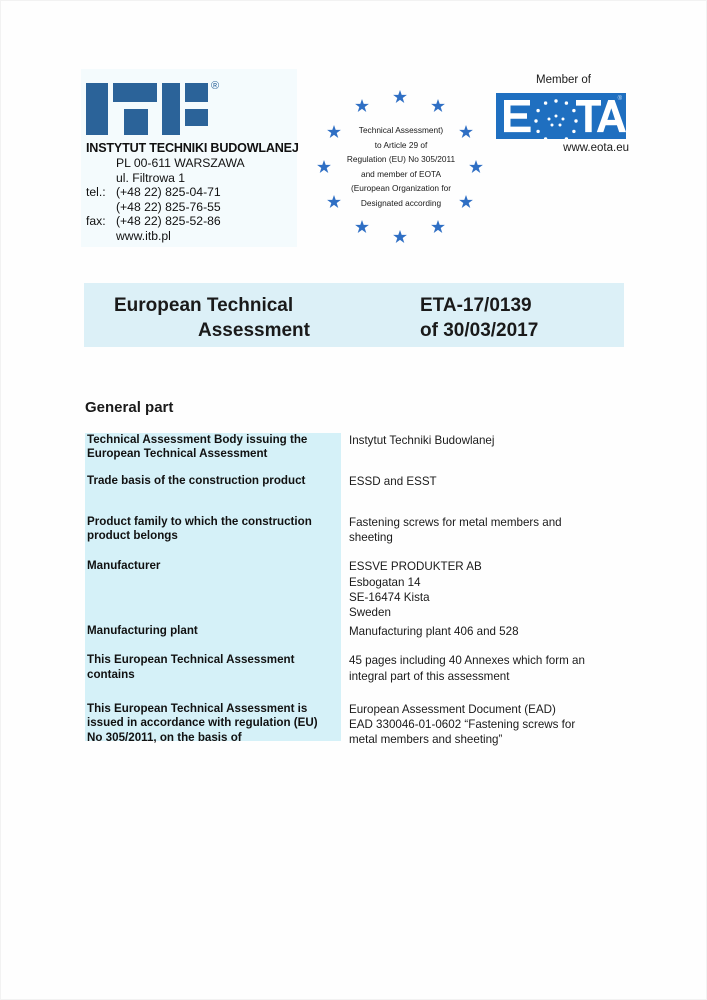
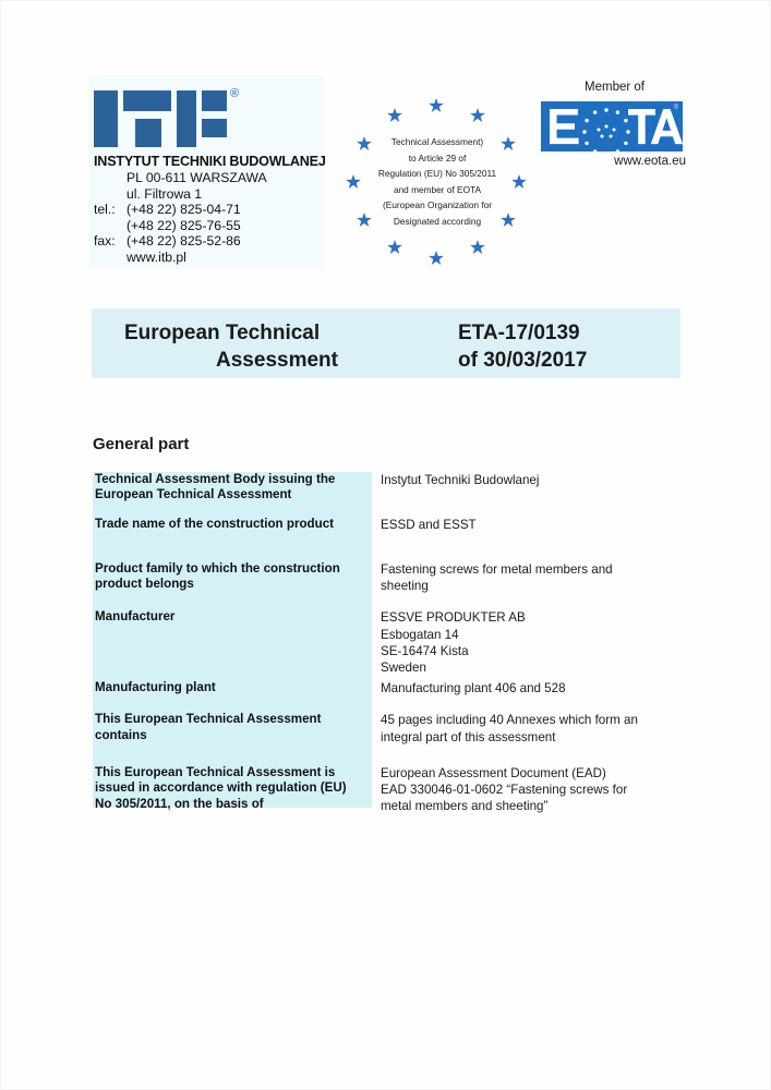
  ®
  INSTYTUT TECHNIKI BUDOWLANEJ
  PL 00-611 WARSZAWA
  ul. Filtrowa 1
  tel.: (+48 22) 825-04-71
  (+48 22) 825-76-55
  fax: (+48 22) 825-52-86
  www.itb.pl
  Technical Assessment)
  to Article 29 of
  Regulation (EU) No 305/2011
  and member of EOTA
  (European Organization for
  Designated according
  Member of
  www.eota.eu
  European Technical
  Assessment
  ETA-17/0139
  of 30/03/2017
  General part
  Technical Assessment Body issuing the European Technical Assessment
  Instytut Techniki Budowlanej
- Trade basis of the construction product
+ Trade name of the construction product
  ESSD and ESST
  Product family to which the construction product belongs
  Fastening screws for metal members and
  sheeting
  Manufacturer
  ESSVE PRODUKTER AB
  Esbogatan 14
  SE-16474 Kista
  Sweden
  Manufacturing plant
  Manufacturing plant 406 and 528
  This European Technical Assessment contains
  45 pages including 40 Annexes which form an
  integral part of this assessment
  This European Technical Assessment is issued in accordance with regulation (EU) No 305/2011, on the basis of
  European Assessment Document (EAD)
  EAD 330046-01-0602 “Fastening screws for
  metal members and sheeting”
